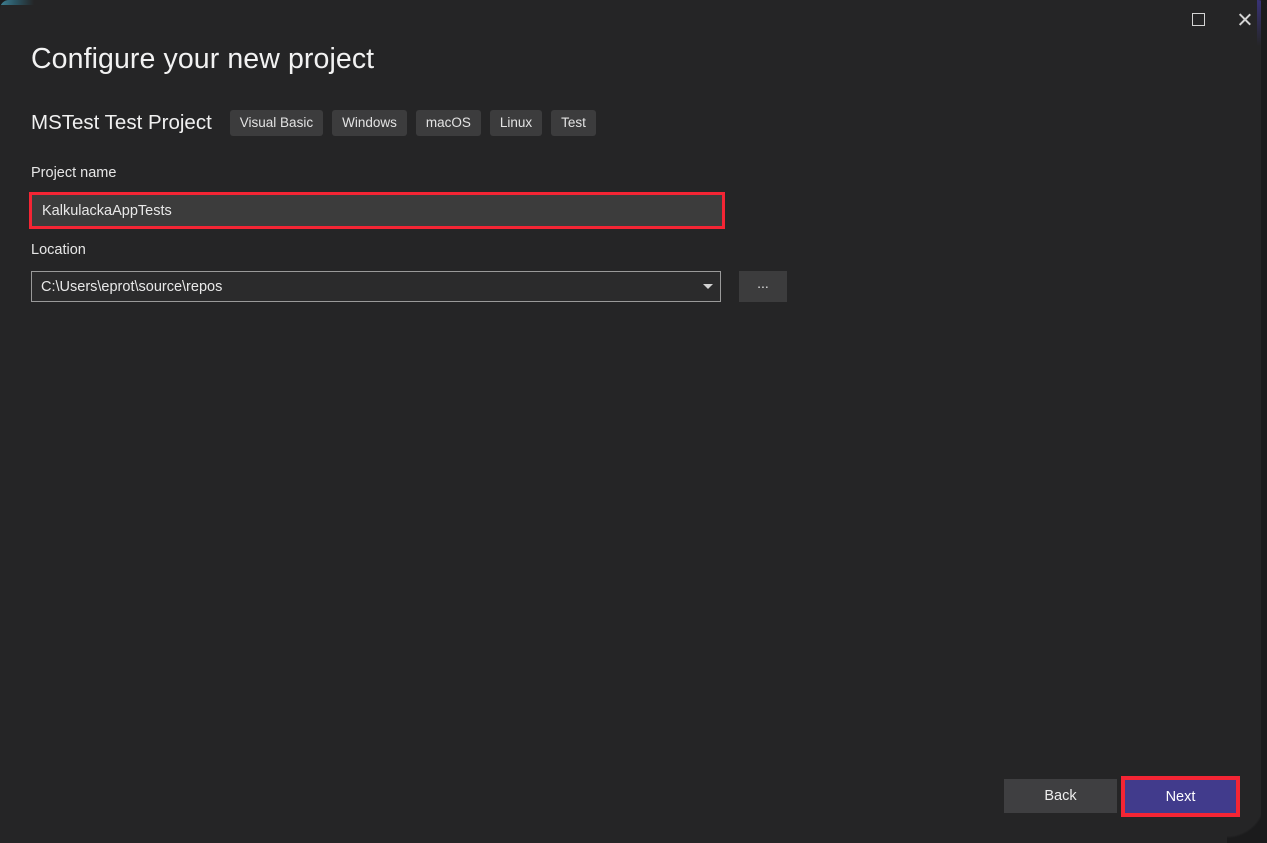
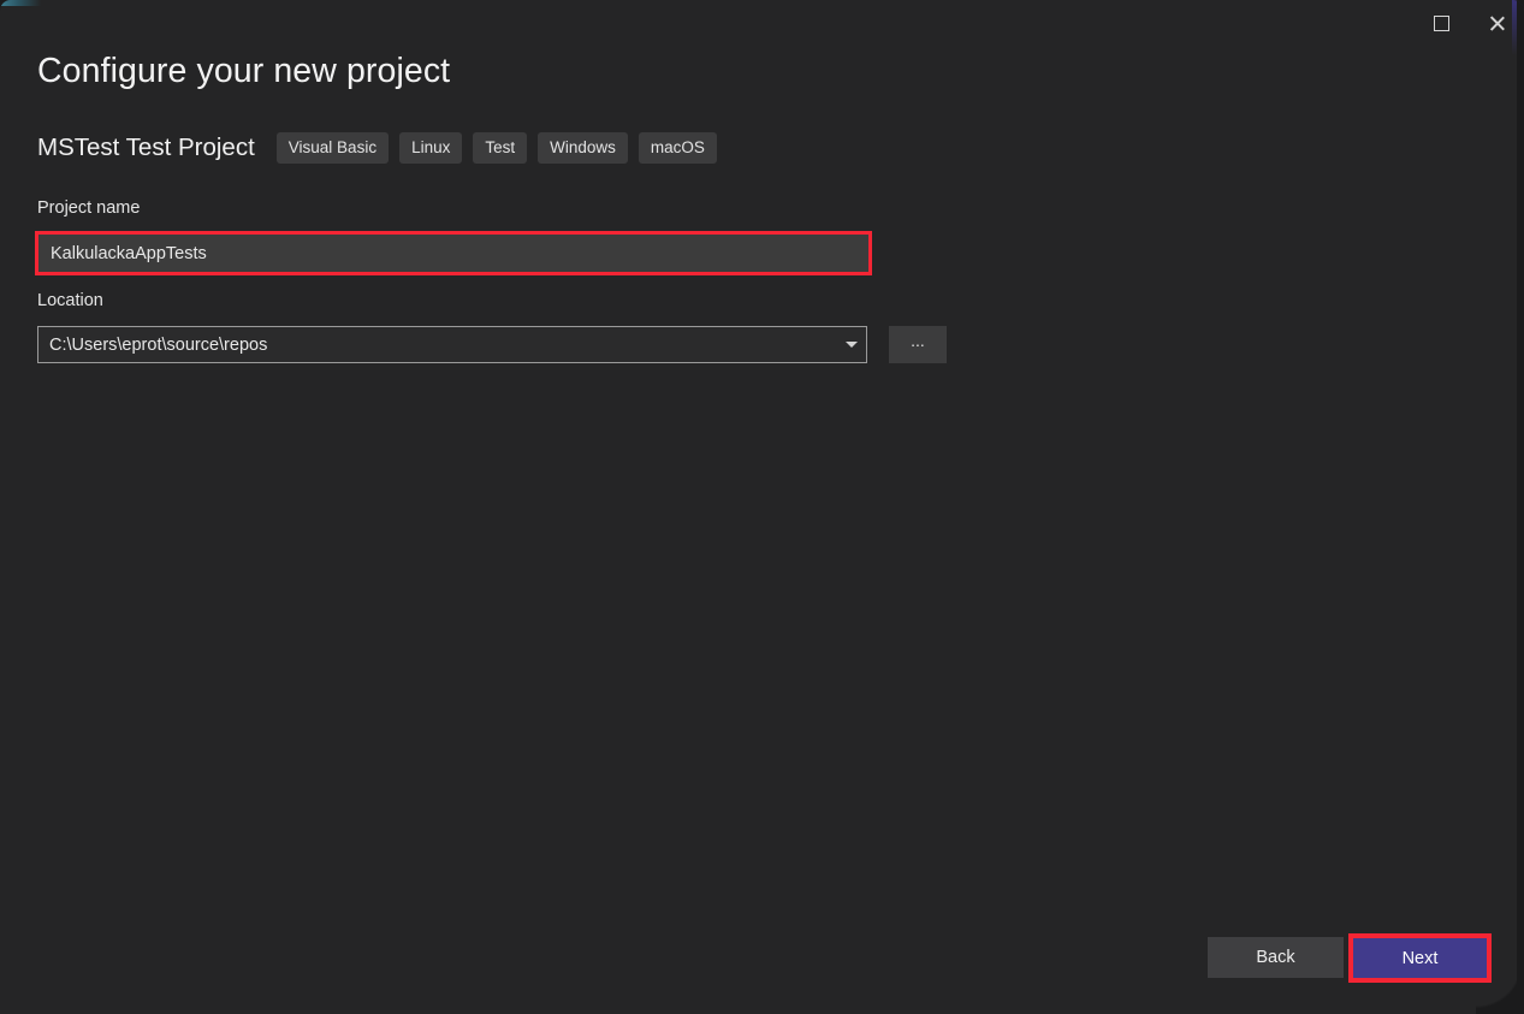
  Configure your new project
  MSTest Test Project
  Visual Basic
- Windows
+ Linux
- macOS
+ Test
- Linux
+ Windows
- Test
+ macOS
  Project name
  KalkulackaAppTests
  Location
  C:\Users\eprot\source\repos
  ...
  Back
  Next
